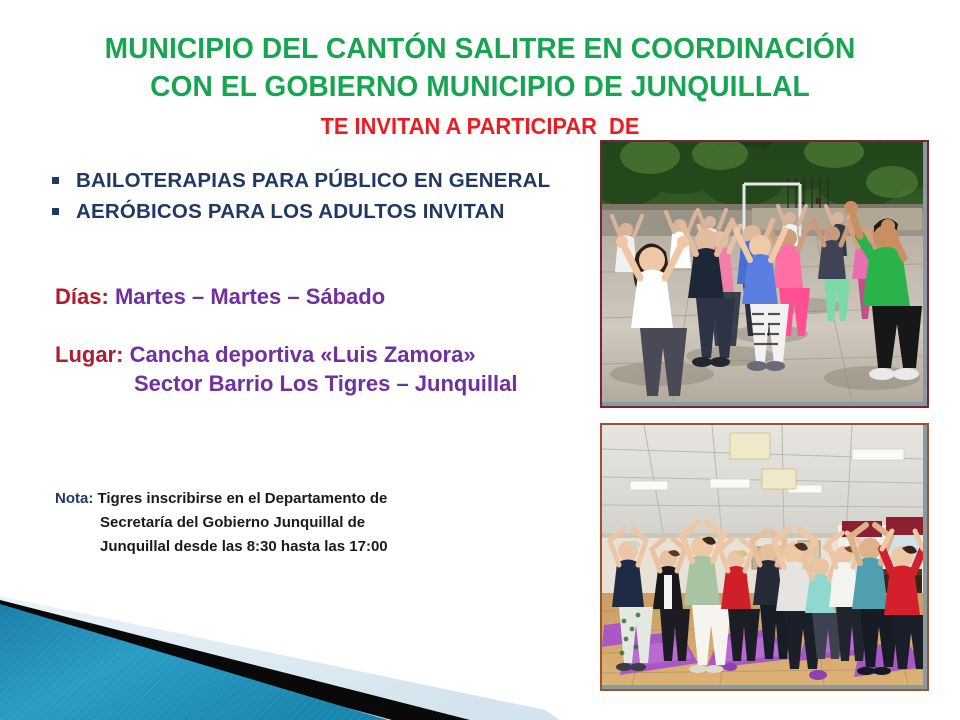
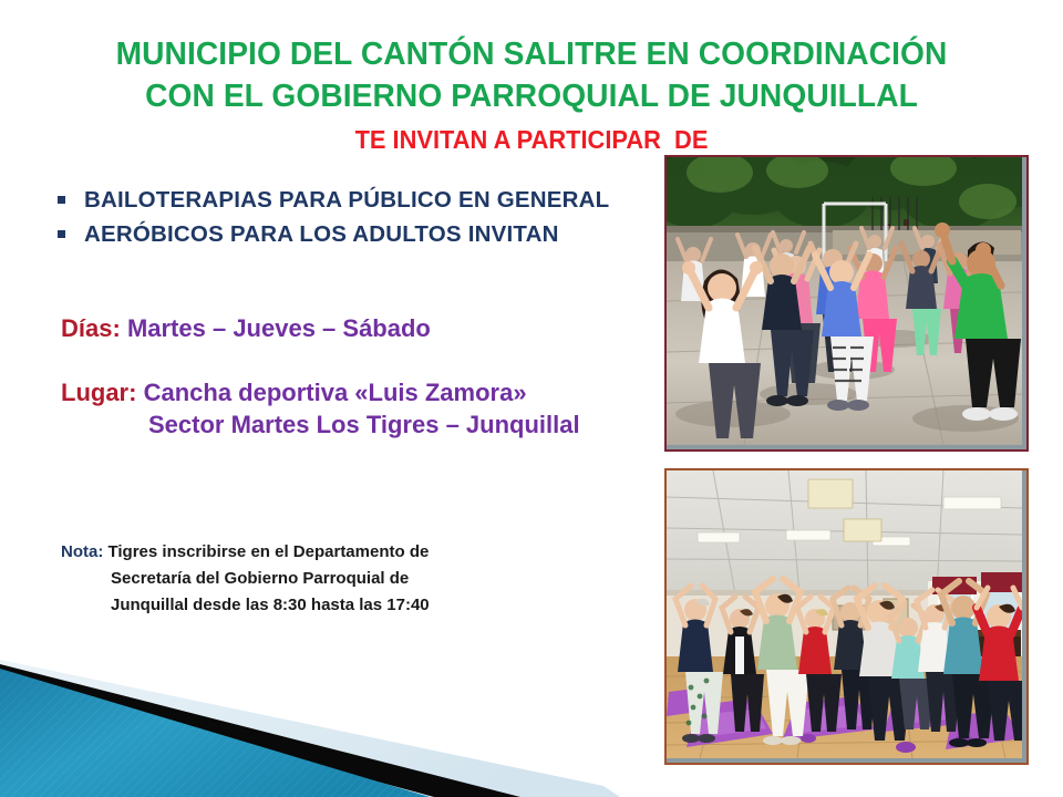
  MUNICIPIO DEL CANTÓN SALITRE EN COORDINACIÓN
- CON EL GOBIERNO MUNICIPIO DE JUNQUILLAL
+ CON EL GOBIERNO PARROQUIAL DE JUNQUILLAL
  TE INVITAN A PARTICIPAR DE
  BAILOTERAPIAS PARA PÚBLICO EN GENERAL
  AERÓBICOS PARA LOS ADULTOS INVITAN
- Días: Martes – Martes – Sábado
+ Días: Martes – Jueves – Sábado
  Lugar: Cancha deportiva «Luis Zamora»
- Sector Barrio Los Tigres – Junquillal
+ Sector Martes Los Tigres – Junquillal
  Nota: Tigres inscribirse en el Departamento de
- Secretaría del Gobierno Junquillal de
+ Secretaría del Gobierno Parroquial de
- Junquillal desde las 8:30 hasta las 17:00
+ Junquillal desde las 8:30 hasta las 17:40
